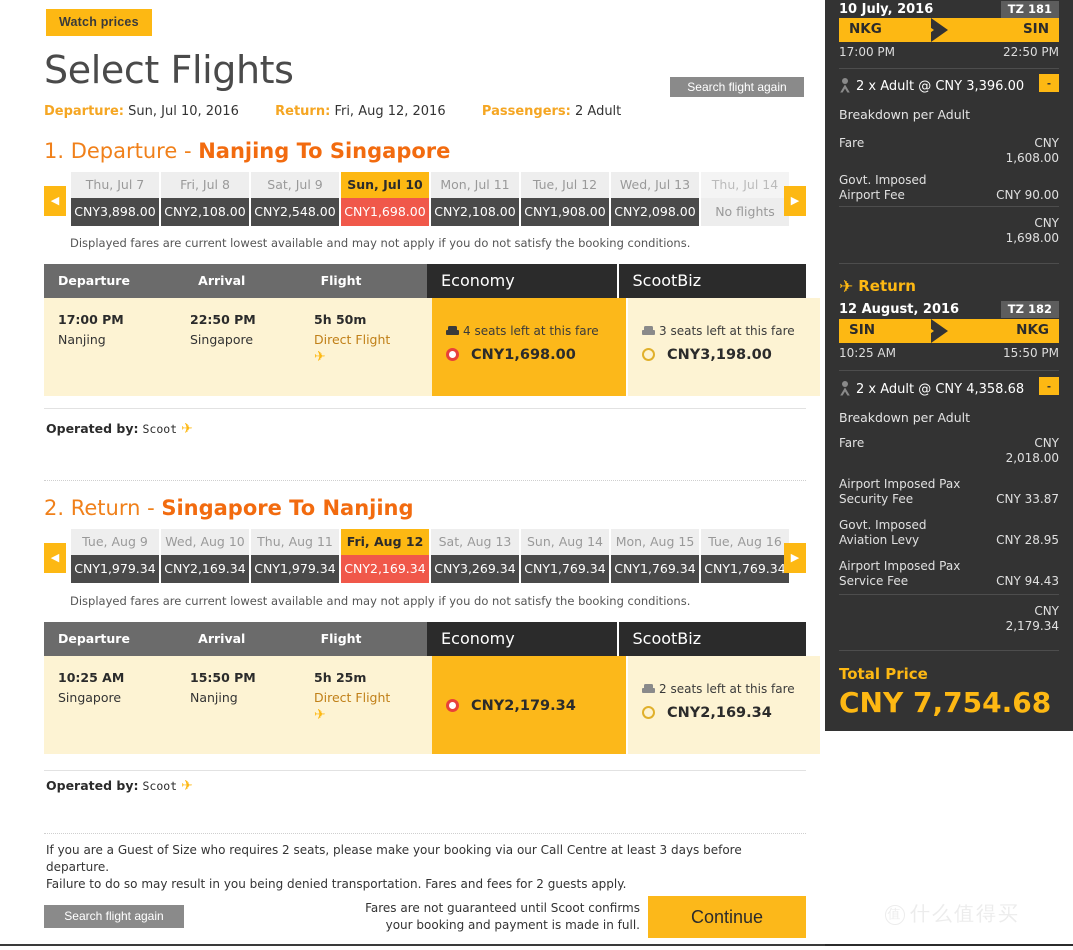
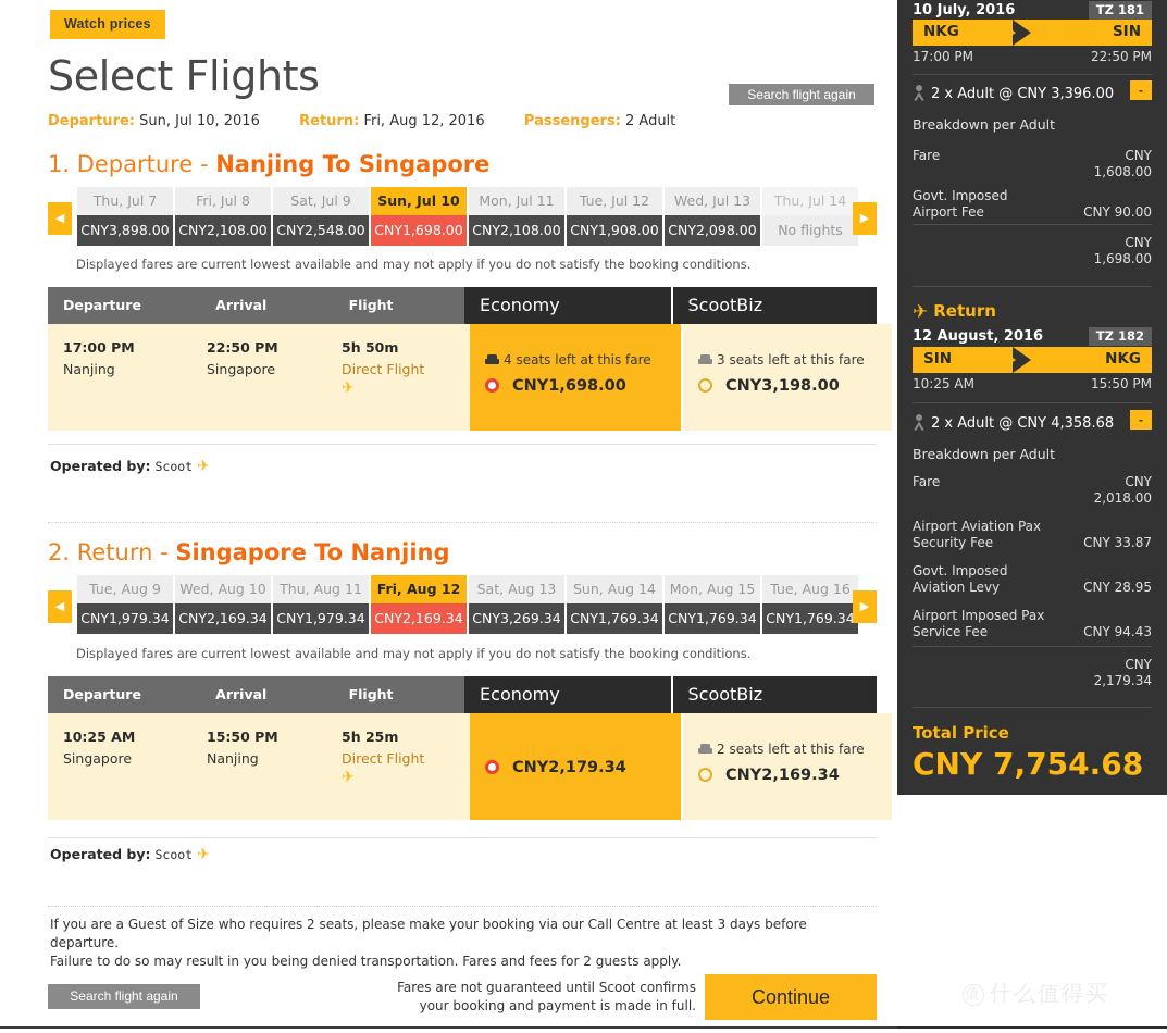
  Watch prices
  Select Flights
  Search flight again
  Departure: Sun, Jul 10, 2016 Return: Fri, Aug 12, 2016 Passengers: 2 Adult
  1. Departure - Nanjing To Singapore
  ◀
  Thu, Jul 7
  CNY3,898.00
  Fri, Jul 8
  CNY2,108.00
  Sat, Jul 9
  CNY2,548.00
  Sun, Jul 10
  CNY1,698.00
  Mon, Jul 11
  CNY2,108.00
  Tue, Jul 12
  CNY1,908.00
  Wed, Jul 13
  CNY2,098.00
  Thu, Jul 14
  No flights
  ▶
  Displayed fares are current lowest available and may not apply if you do not satisfy the booking conditions.
  Departure
  Arrival
  Flight
  Economy
  ScootBiz
  17:00 PM
  Nanjing
  22:50 PM
  Singapore
  5h 50m
  Direct Flight
  ✈
  4 seats left at this fare
  CNY1,698.00
  3 seats left at this fare
  CNY3,198.00
  Operated by: Scoot ✈
  2. Return - Singapore To Nanjing
  ◀
  Tue, Aug 9
  CNY1,979.34
  Wed, Aug 10
  CNY2,169.34
  Thu, Aug 11
  CNY1,979.34
  Fri, Aug 12
  CNY2,169.34
  Sat, Aug 13
  CNY3,269.34
  Sun, Aug 14
  CNY1,769.34
  Mon, Aug 15
  CNY1,769.34
  Tue, Aug 16
  CNY1,769.34
  ▶
  Displayed fares are current lowest available and may not apply if you do not satisfy the booking conditions.
  Departure
  Arrival
  Flight
  Economy
  ScootBiz
  10:25 AM
  Singapore
  15:50 PM
  Nanjing
  5h 25m
  Direct Flight
  ✈
  CNY2,179.34
  2 seats left at this fare
  CNY2,169.34
  Operated by: Scoot ✈
  If you are a Guest of Size who requires 2 seats, please make your booking via our Call Centre at least 3 days before departure.
  Failure to do so may result in you being denied transportation. Fares and fees for 2 guests apply.
  Search flight again
  Fares are not guaranteed until Scoot confirms
  your booking and payment is made in full.
  Continue
  10 July, 2016
  TZ 181
  NKG
  SIN
  17:00 PM
  22:50 PM
  2 x Adult @ CNY 3,396.00
  -
  Breakdown per Adult
  Fare
  CNY
  1,608.00
  Govt. Imposed Airport Fee
  CNY 90.00
  CNY
  1,698.00
  ✈ Return
  12 August, 2016
  TZ 182
  SIN
  NKG
  10:25 AM
  15:50 PM
  2 x Adult @ CNY 4,358.68
  -
  Breakdown per Adult
  Fare
  CNY
  2,018.00
- Airport Imposed Pax Security Fee
+ Airport Aviation Pax Security Fee
  CNY 33.87
  Govt. Imposed Aviation Levy
  CNY 28.95
  Airport Imposed Pax Service Fee
  CNY 94.43
  CNY
  2,179.34
  Total Price
  CNY 7,754.68
